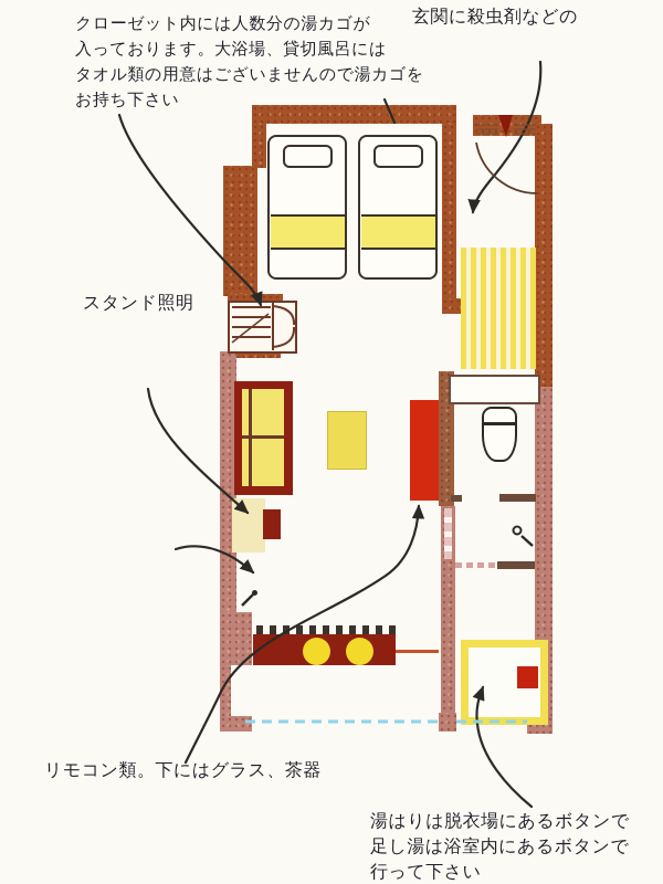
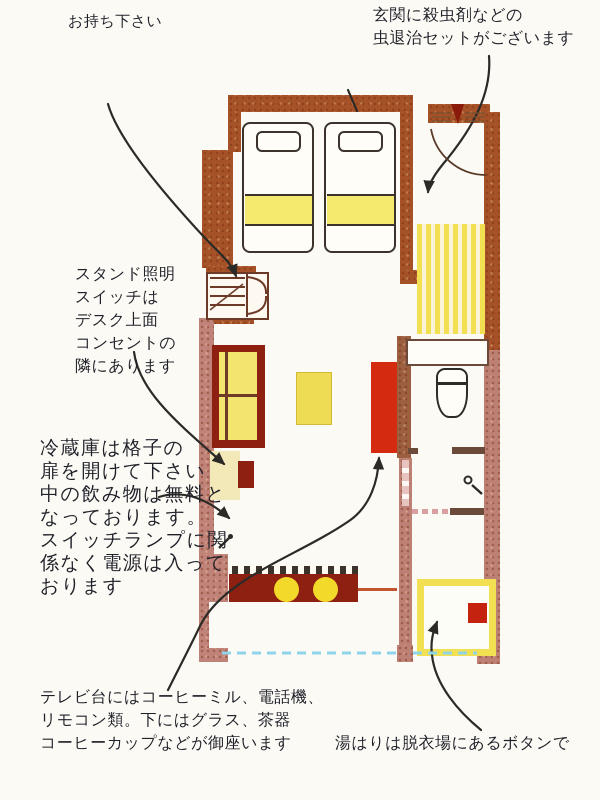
- クローゼット内には人数分の湯カゴが
- 入っております。大浴場、貸切風呂には
- タオル類の用意はございませんので湯カゴを
  お持ち下さい
  玄関に殺虫剤などの
+ 虫退治セットがございます
  スタンド照明
+ スイッチは
+ デスク上面
+ コンセントの
+ 隣にあります
+ 冷蔵庫は格子の
+ 扉を開けて下さい
+ 中の飲み物は無料と
+ なっております。
+ スイッチランプに関
+ 係なく電源は入って
+ おります
+ テレビ台にはコーヒーミル、電話機、
  リモコン類。下にはグラス、茶器
+ コーヒーカップなどが御座います
  湯はりは脱衣場にあるボタンで
- 足し湯は浴室内にあるボタンで
- 行って下さい
